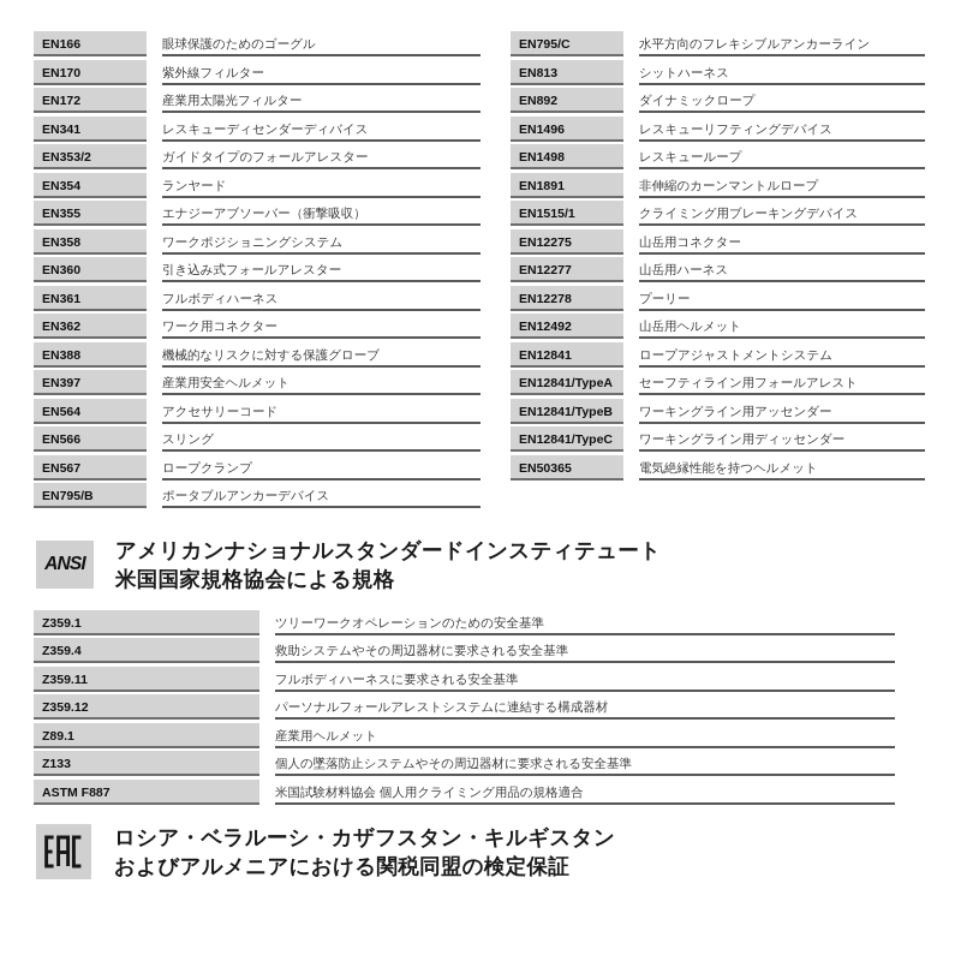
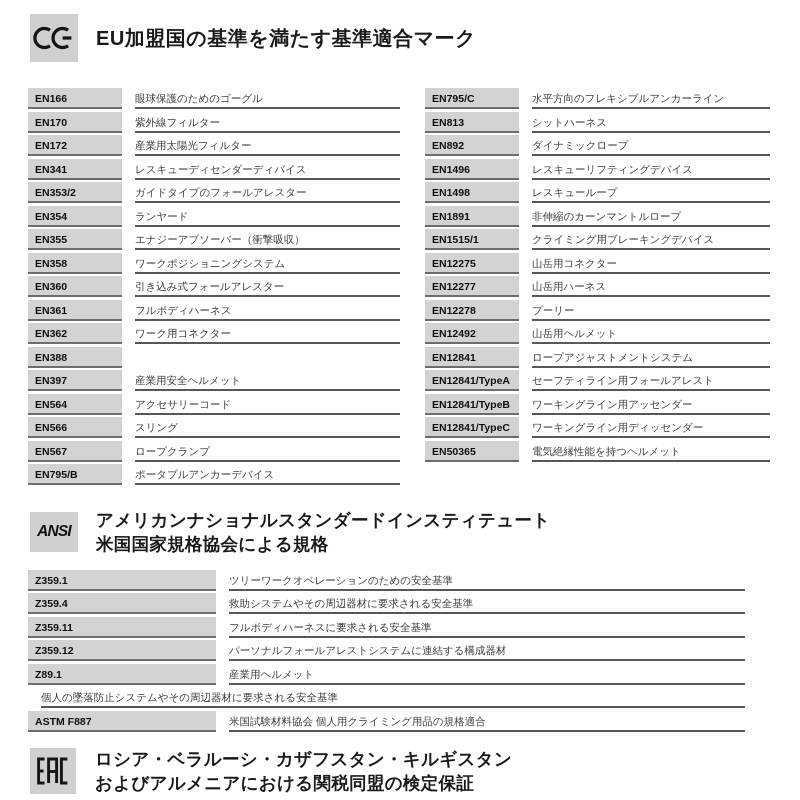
+ EU加盟国の基準を満たす基準適合マーク
  EN166
  眼球保護のためのゴーグル
  EN170
  紫外線フィルター
  EN172
  産業用太陽光フィルター
  EN341
  レスキューディセンダーディバイス
  EN353/2
  ガイドタイプのフォールアレスター
  EN354
  ランヤード
  EN355
  エナジーアブソーバー（衝撃吸収）
  EN358
  ワークポジショニングシステム
  EN360
  引き込み式フォールアレスター
  EN361
  フルボディハーネス
  EN362
  ワーク用コネクター
  EN388
- 機械的なリスクに対する保護グローブ
  EN397
  産業用安全ヘルメット
  EN564
  アクセサリーコード
  EN566
  スリング
  EN567
  ロープクランプ
  EN795/B
  ポータブルアンカーデバイス
  EN795/C
  水平方向のフレキシブルアンカーライン
  EN813
  シットハーネス
  EN892
  ダイナミックロープ
  EN1496
  レスキューリフティングデバイス
  EN1498
  レスキューループ
  EN1891
  非伸縮のカーンマントルロープ
  EN1515/1
  クライミング用ブレーキングデバイス
  EN12275
  山岳用コネクター
  EN12277
  山岳用ハーネス
  EN12278
  プーリー
  EN12492
  山岳用ヘルメット
  EN12841
  ロープアジャストメントシステム
  EN12841/TypeA
  セーフティライン用フォールアレスト
  EN12841/TypeB
  ワーキングライン用アッセンダー
  EN12841/TypeC
  ワーキングライン用ディッセンダー
  EN50365
  電気絶縁性能を持つヘルメット
  ANSI
  アメリカンナショナルスタンダードインスティテュート
  米国国家規格協会による規格
  Z359.1
  ツリーワークオペレーションのための安全基準
  Z359.4
  救助システムやその周辺器材に要求される安全基準
  Z359.11
  フルボディハーネスに要求される安全基準
  Z359.12
  パーソナルフォールアレストシステムに連結する構成器材
  Z89.1
  産業用ヘルメット
- Z133
  個人の墜落防止システムやその周辺器材に要求される安全基準
  ASTM F887
  米国試験材料協会 個人用クライミング用品の規格適合
  ロシア・ベラルーシ・カザフスタン・キルギスタン
  およびアルメニアにおける関税同盟の検定保証
